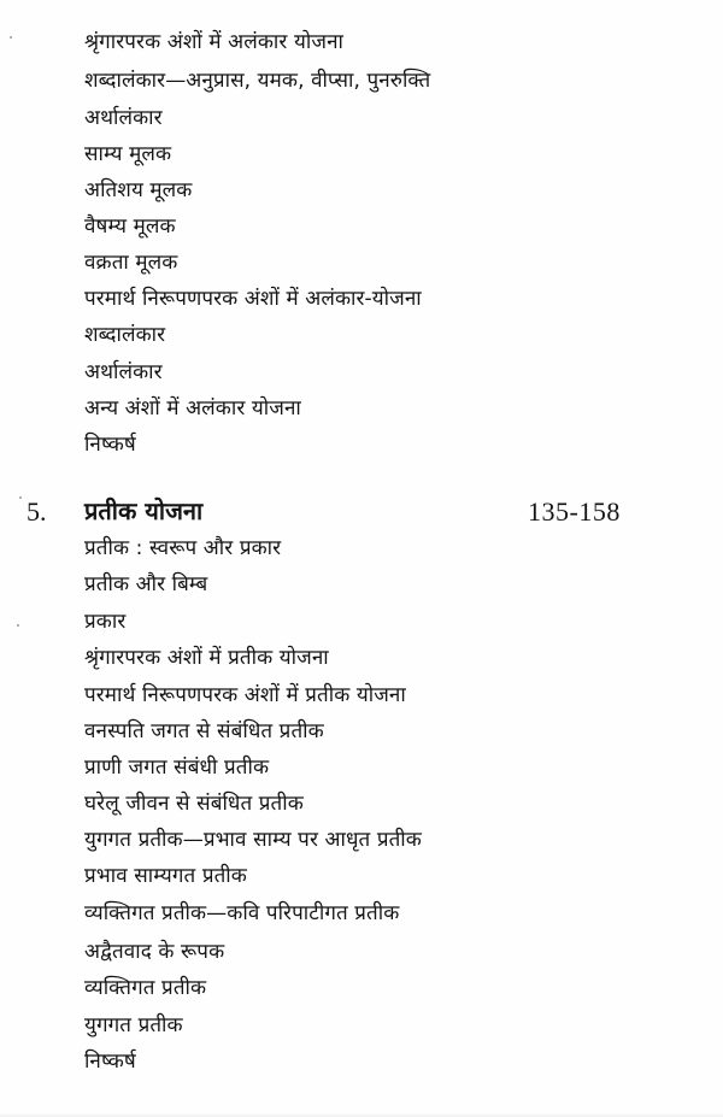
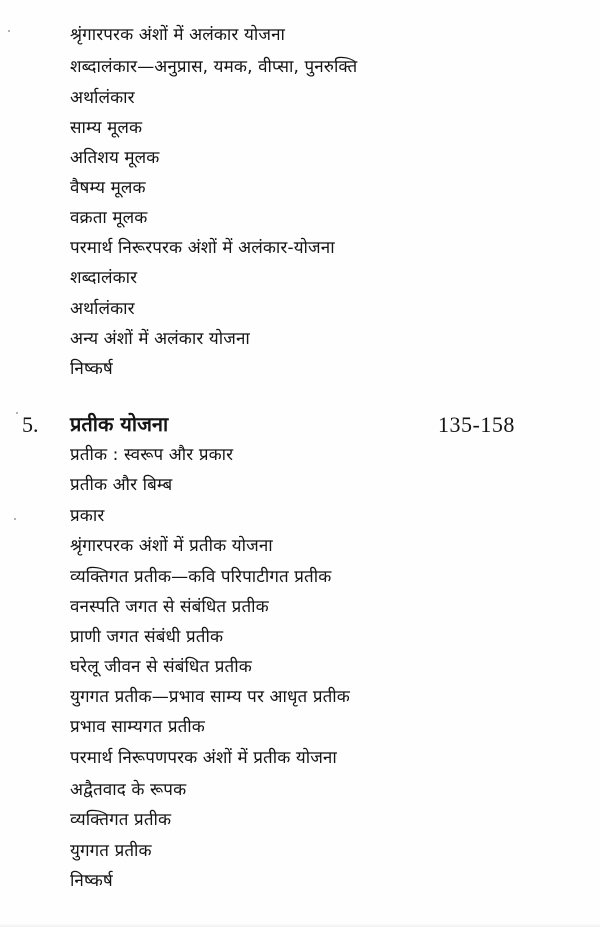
  श्रृंगारपरक अंशों में अलंकार योजना
  शब्दालंकार—अनुप्रास, यमक, वीप्सा, पुनरुक्ति
  अर्थालंकार
  साम्य मूलक
  अतिशय मूलक
  वैषम्य मूलक
  वक्रता मूलक
- परमार्थ निरूपणपरक अंशों में अलंकार-योजना
+ परमार्थ निरूरपरक अंशों में अलंकार-योजना
  शब्दालंकार
  अर्थालंकार
  अन्य अंशों में अलंकार योजना
  निष्कर्ष
  5.
  प्रतीक योजना
  135-158
  प्रतीक : स्वरूप और प्रकार
  प्रतीक और बिम्ब
  प्रकार
  श्रृंगारपरक अंशों में प्रतीक योजना
- परमार्थ निरूपणपरक अंशों में प्रतीक योजना
+ व्यक्तिगत प्रतीक—कवि परिपाटीगत प्रतीक
  वनस्पति जगत से संबंधित प्रतीक
  प्राणी जगत संबंधी प्रतीक
  घरेलू जीवन से संबंधित प्रतीक
  युगगत प्रतीक—प्रभाव साम्य पर आधृत प्रतीक
  प्रभाव साम्यगत प्रतीक
- व्यक्तिगत प्रतीक—कवि परिपाटीगत प्रतीक
+ परमार्थ निरूपणपरक अंशों में प्रतीक योजना
  अद्वैतवाद के रूपक
  व्यक्तिगत प्रतीक
  युगगत प्रतीक
  निष्कर्ष
